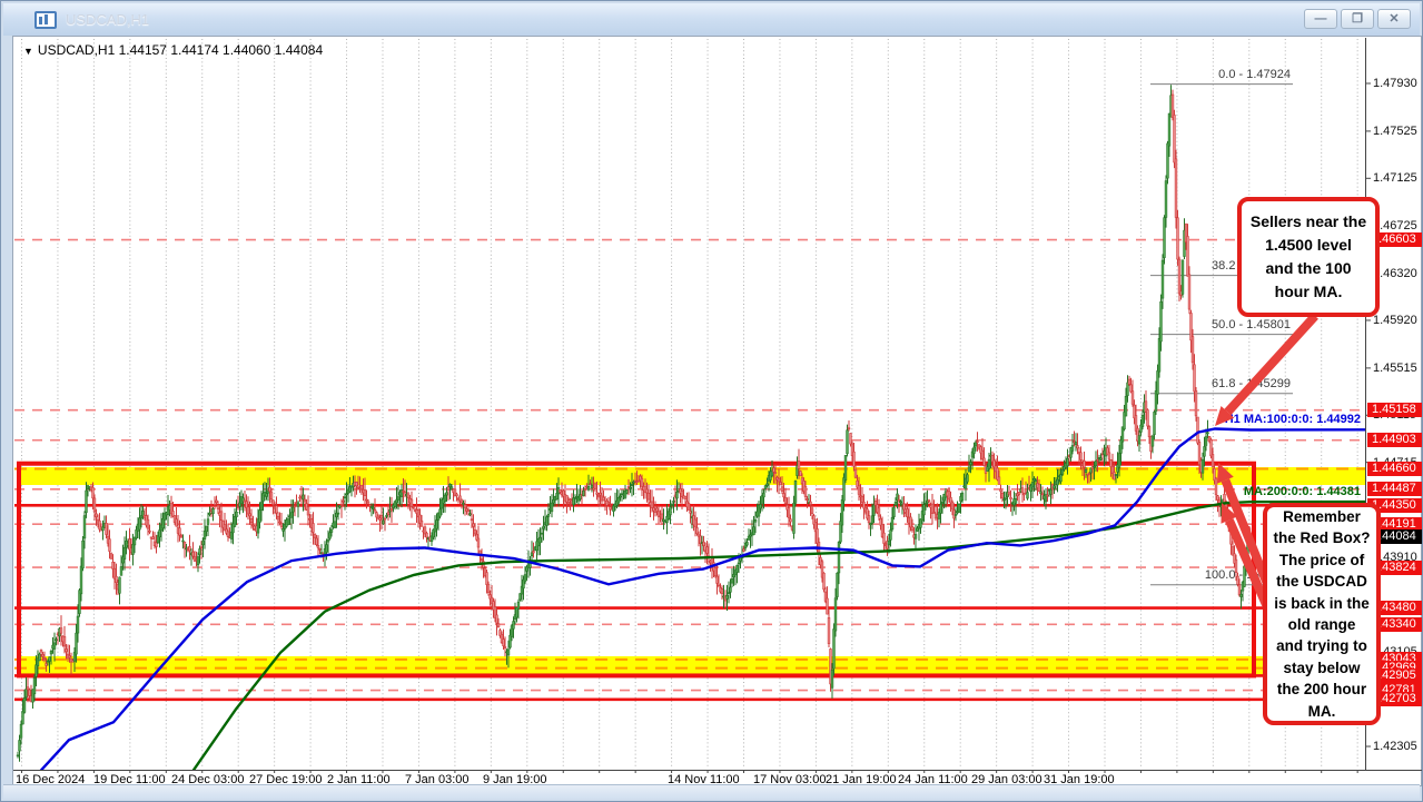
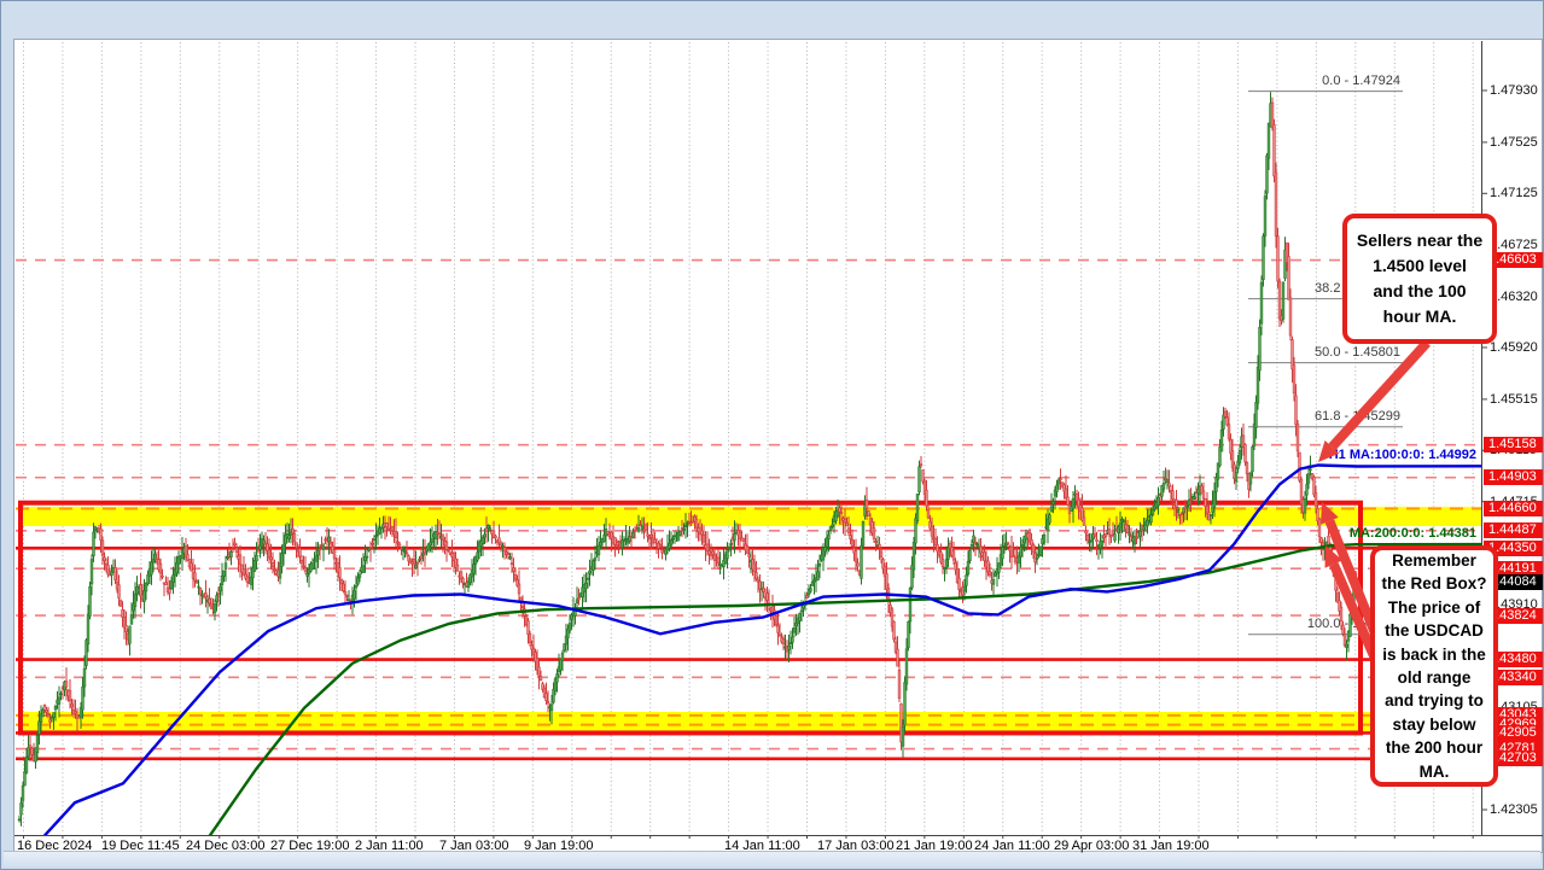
- USDCAD,H1
- —
- ❐
- ✕
- ▼ USDCAD,H1 1.44157 1.44174 1.44060 1.44084
  1.47930
  1.47525
  1.47125
  .46725
  .46320
  1.45920
  1.45515
  .43910
  1.42305
  .46603
  1.45158
  1.44903
  1.44660
  1.44487
  .44350
  44191
  44084
  43824
  43480
  43340
  43043
  42905
  42781
  42703
  16 Dec 2024
- 19 Dec 11:00
+ 19 Dec 11:45
  24 Dec 03:00
  27 Dec 19:00
  2 Jan 11:00
  7 Jan 03:00
  9 Jan 19:00
- 14 Nov 11:00
+ 14 Jan 11:00
- 17 Nov 03:00
+ 17 Jan 03:00
  21 Jan 19:00
  24 Jan 11:00
- 29 Jan 03:00
+ 29 Apr 03:00
  31 Jan 19:00
  0.0 - 1.47924
  50.0 - 1.45801
  61.8 -45299
  1 MA:100:0:0: 1.44992
  MA:200:0:0: 1.44381
  Sellers near the
  1.4500 level
  and the 100
  hour MA.
  Remember
  the Red Box?
  The price of
  the USDCAD
  is back in the
  old range
  and trying to
  stay below
  the 200 hour
  MA.
